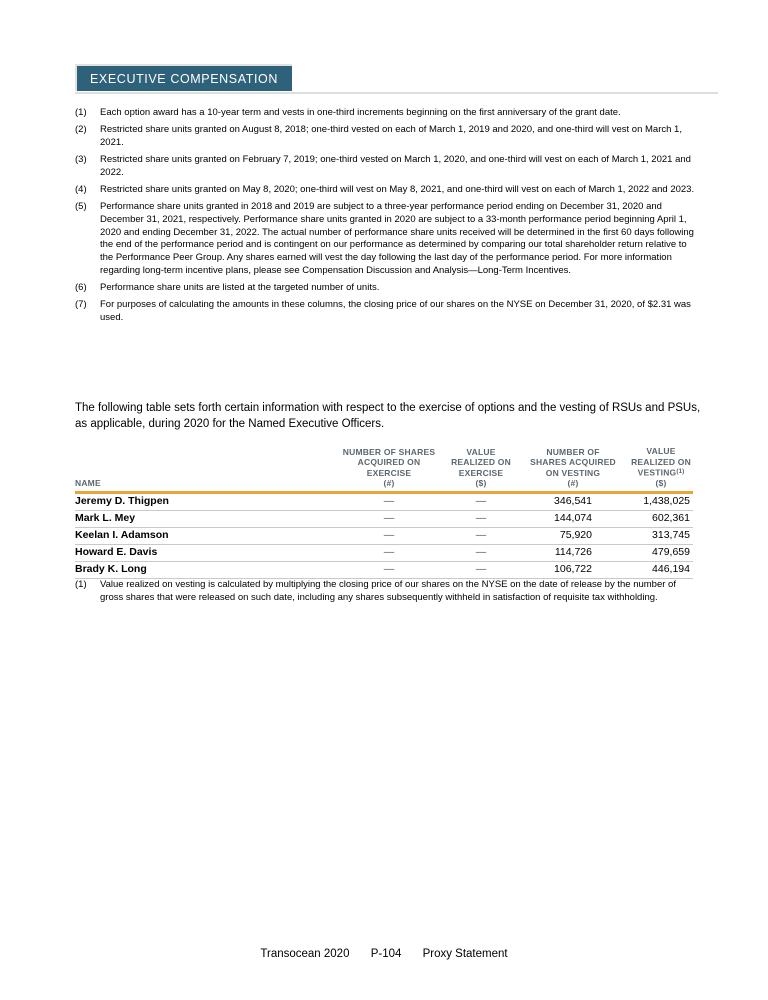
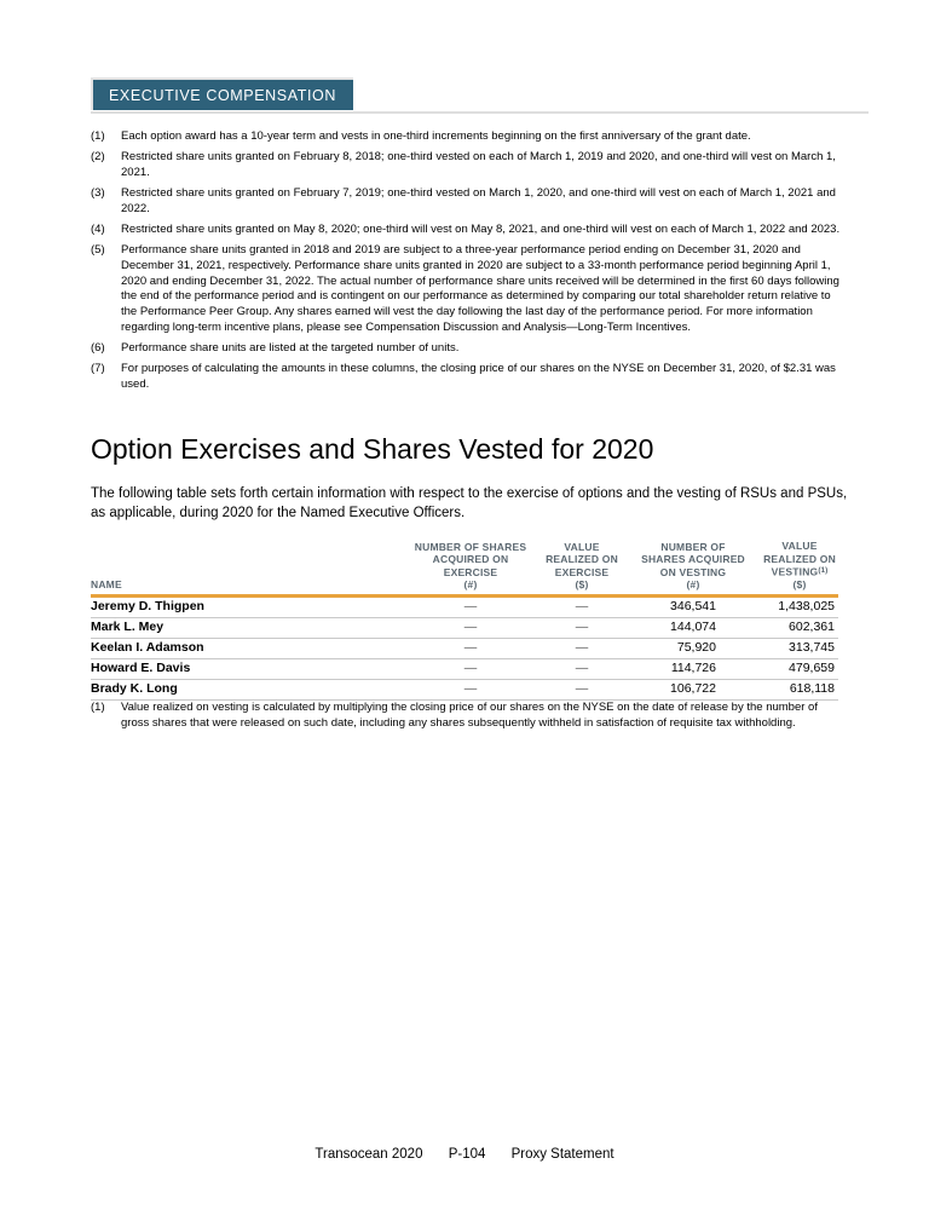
  EXECUTIVE COMPENSATION
  (1)
  Each option award has a 10-year term and vests in one-third increments beginning on the first anniversary of the grant date.
  (2)
- Restricted share units granted on August 8, 2018; one-third vested on each of March 1, 2019 and 2020, and one-third will vest on March 1, 2021.
+ Restricted share units granted on February 8, 2018; one-third vested on each of March 1, 2019 and 2020, and one-third will vest on March 1, 2021.
  (3)
  Restricted share units granted on February 7, 2019; one-third vested on March 1, 2020, and one-third will vest on each of March 1, 2021 and 2022.
  (4)
  Restricted share units granted on May 8, 2020; one-third will vest on May 8, 2021, and one-third will vest on each of March 1, 2022 and 2023.
  (5)
  Performance share units granted in 2018 and 2019 are subject to a three-year performance period ending on December 31, 2020 and December 31, 2021, respectively. Performance share units granted in 2020 are subject to a 33-month performance period beginning April 1, 2020 and ending December 31, 2022. The actual number of performance share units received will be determined in the first 60 days following the end of the performance period and is contingent on our performance as determined by comparing our total shareholder return relative to the Performance Peer Group. Any shares earned will vest the day following the last day of the performance period. For more information regarding long-term incentive plans, please see Compensation Discussion and Analysis—Long-Term Incentives.
  (6)
  Performance share units are listed at the targeted number of units.
  (7)
  For purposes of calculating the amounts in these columns, the closing price of our shares on the NYSE on December 31, 2020, of $2.31 was used.
+ Option Exercises and Shares Vested for 2020
  The following table sets forth certain information with respect to the exercise of options and the vesting of RSUs and PSUs, as applicable, during 2020 for the Named Executive Officers.
  NAME
  NUMBER OF SHARES
  ACQUIRED ON
  EXERCISE
  (#)
  VALUE
  REALIZED ON
  EXERCISE
  ($)
  NUMBER OF
  SHARES ACQUIRED
  ON VESTING
  (#)
  VALUE
  REALIZED ON
  VESTING
  ($)
  Jeremy D. Thigpen
  —
  —
  346,541
  1,438,025
  Mark L. Mey
  —
  —
  144,074
  602,361
  Keelan I. Adamson
  —
  —
  75,920
  313,745
  Howard E. Davis
  —
  —
  114,726
  479,659
  Brady K. Long
  —
  —
  106,722
- 446,194
+ 618,118
  (1)
  Value realized on vesting is calculated by multiplying the closing price of our shares on the NYSE on the date of release by the number of gross shares that were released on such date, including any shares subsequently withheld in satisfaction of requisite tax withholding.
  Transocean 2020 P-104 Proxy Statement
